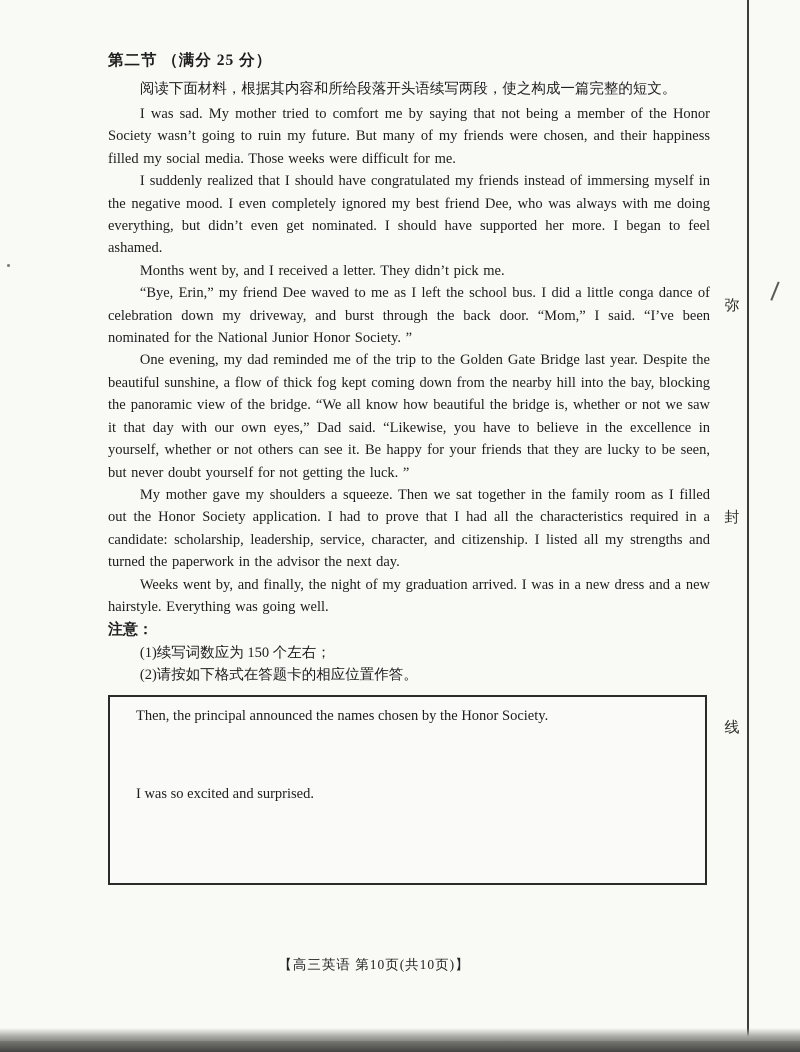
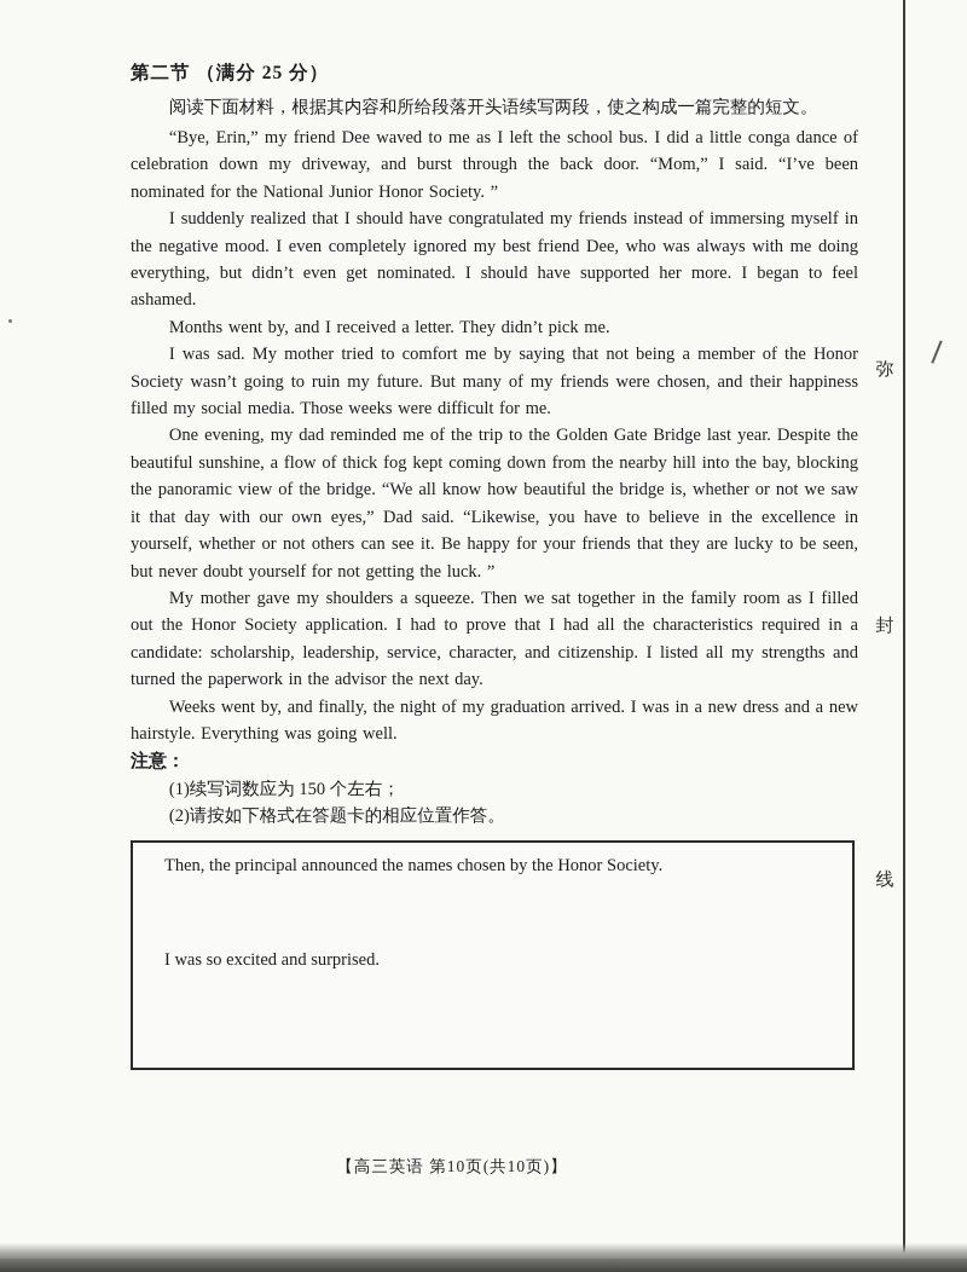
  第二节 （满分 25 分）
  阅读下面材料，根据其内容和所给段落开头语续写两段，使之构成一篇完整的短文。
- I was sad. My mother tried to comfort me by saying that not being a member of the Honor Society wasn’t going to ruin my future. But many of my friends were chosen, and their happiness filled my social media. Those weeks were difficult for me.
+ “Bye, Erin,” my friend Dee waved to me as I left the school bus. I did a little conga dance of celebration down my driveway, and burst through the back door. “Mom,” I said. “I’ve been nominated for the National Junior Honor Society. ”
  I suddenly realized that I should have congratulated my friends instead of immersing myself in the negative mood. I even completely ignored my best friend Dee, who was always with me doing everything, but didn’t even get nominated. I should have supported her more. I began to feel ashamed.
  Months went by, and I received a letter. They didn’t pick me.
- “Bye, Erin,” my friend Dee waved to me as I left the school bus. I did a little conga dance of celebration down my driveway, and burst through the back door. “Mom,” I said. “I’ve been nominated for the National Junior Honor Society. ”
+ I was sad. My mother tried to comfort me by saying that not being a member of the Honor Society wasn’t going to ruin my future. But many of my friends were chosen, and their happiness filled my social media. Those weeks were difficult for me.
  One evening, my dad reminded me of the trip to the Golden Gate Bridge last year. Despite the beautiful sunshine, a flow of thick fog kept coming down from the nearby hill into the bay, blocking the panoramic view of the bridge. “We all know how beautiful the bridge is, whether or not we saw it that day with our own eyes,” Dad said. “Likewise, you have to believe in the excellence in yourself, whether or not others can see it. Be happy for your friends that they are lucky to be seen, but never doubt yourself for not getting the luck. ”
  My mother gave my shoulders a squeeze. Then we sat together in the family room as I filled out the Honor Society application. I had to prove that I had all the characteristics required in a candidate: scholarship, leadership, service, character, and citizenship. I listed all my strengths and turned the paperwork in the advisor the next day.
  Weeks went by, and finally, the night of my graduation arrived. I was in a new dress and a new hairstyle. Everything was going well.
  注意：
  (1)续写词数应为 150 个左右；
  (2)请按如下格式在答题卡的相应位置作答。
  Then, the principal announced the names chosen by the Honor Society.
  I was so excited and surprised.
  【高三英语 第10页(共10页)】
  弥
  封
  线
